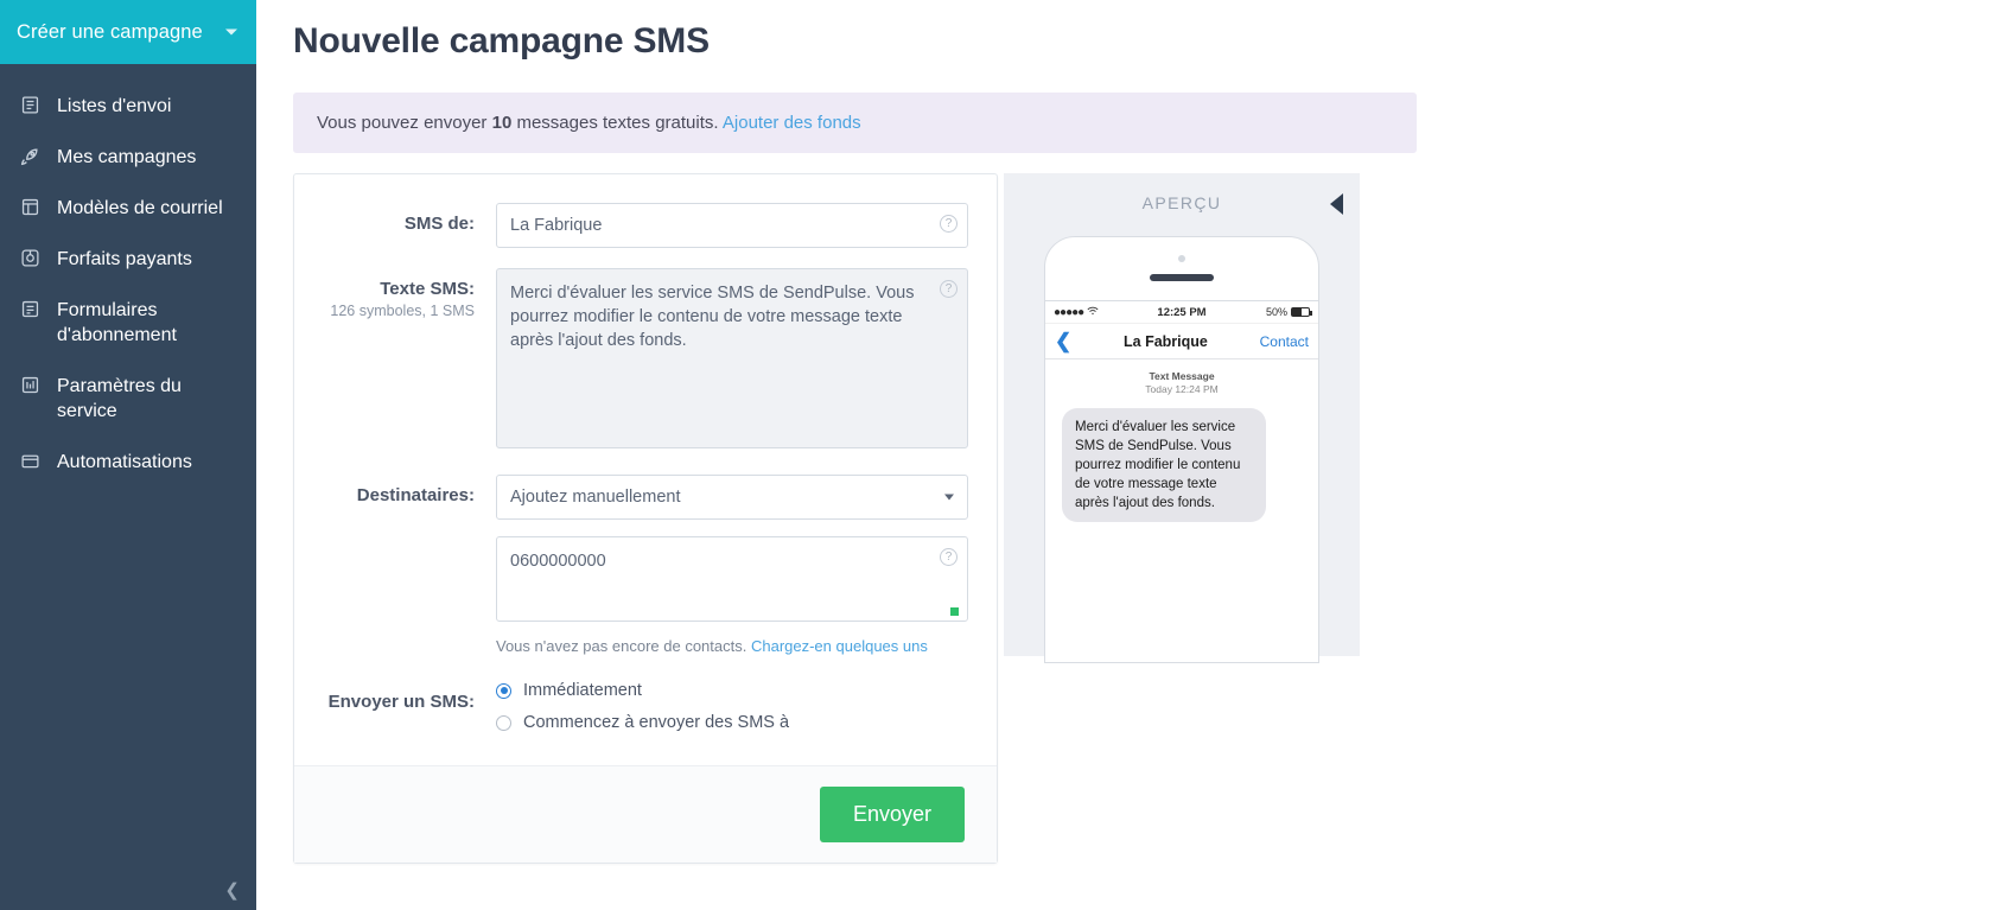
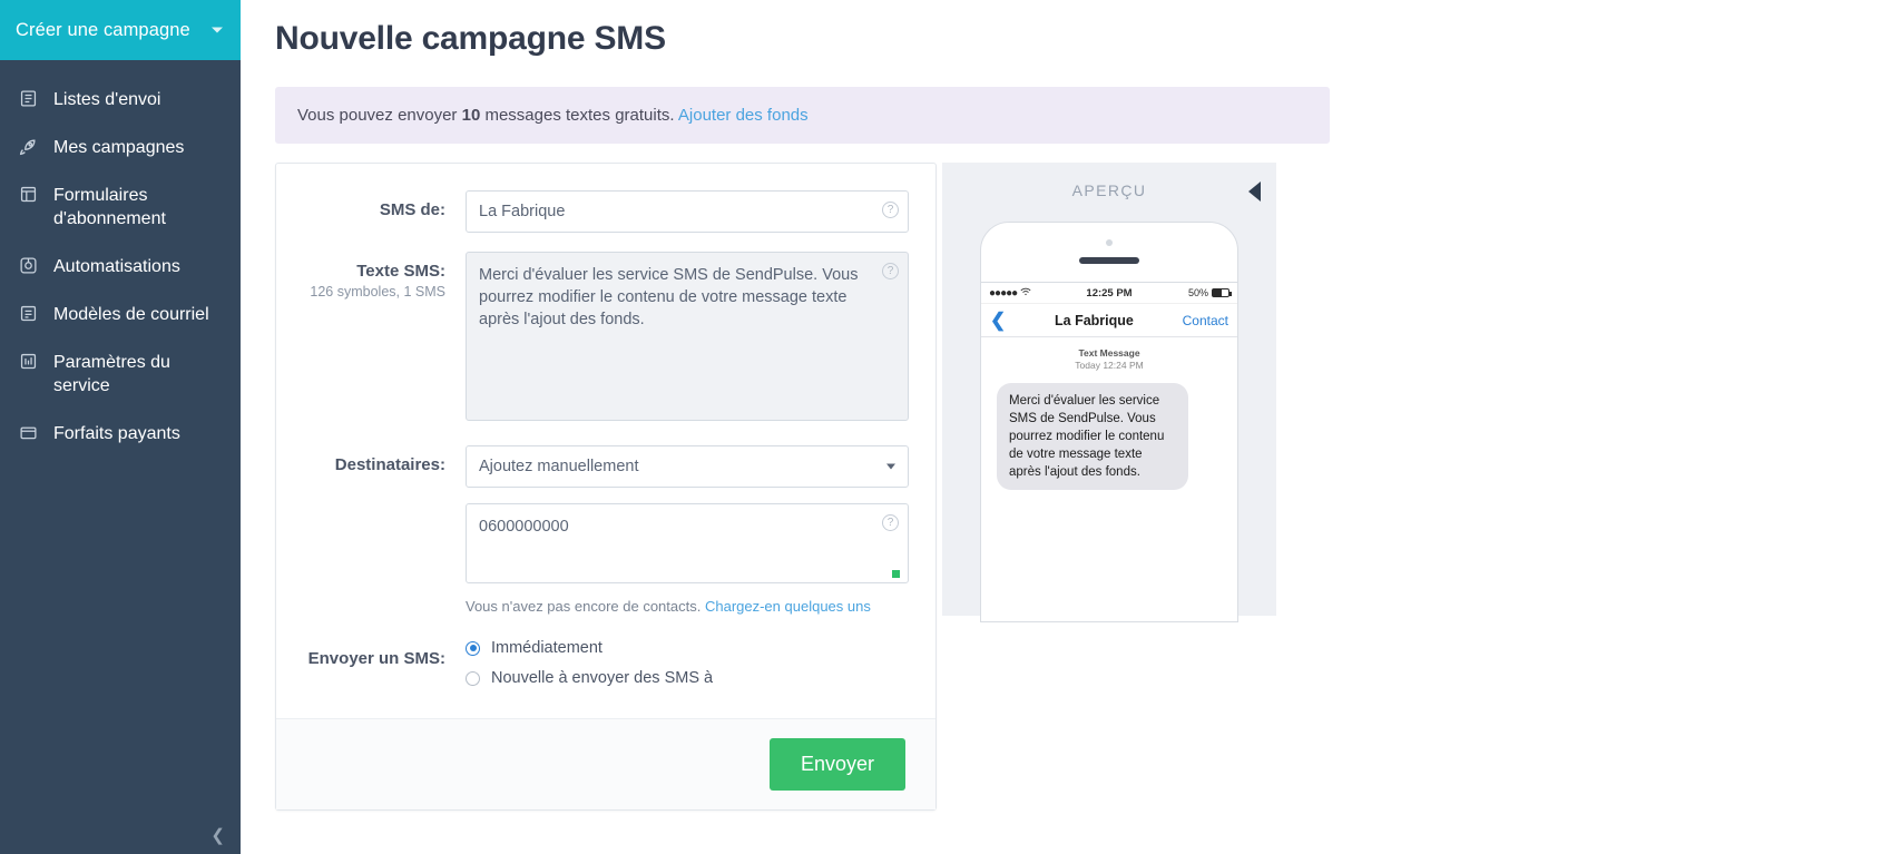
  Créer une campagne
  Listes d'envoi
  Mes campagnes
- Modèles de courriel
+ Formulaires d'abonnement
- Forfaits payants
+ Automatisations
- Formulaires d'abonnement
+ Modèles de courriel
  Paramètres du service
- Automatisations
+ Forfaits payants
  ❮
  Nouvelle campagne SMS
  Vous pouvez envoyer 10 messages textes gratuits. Ajouter des fonds
  SMS de:
  La Fabrique
  ?
  Texte SMS:
  126 symboles, 1 SMS
  ?
  Destinataires:
  Ajoutez manuellement
  0600000000
  ?
  Vous n'avez pas encore de contacts. Chargez-en quelques uns
  Envoyer un SMS:
  Immédiatement
- Commencez à envoyer des SMS à
+ Nouvelle à envoyer des SMS à
  Envoyer
  APERÇU
  ●●●●●
  12:25 PM
  50%
  ❮
  La Fabrique
  Contact
  Text Message
  Today 12:24 PM
  Merci d'évaluer les service SMS de SendPulse. Vous pourrez modifier le contenu de votre message texte après l'ajout des fonds.
